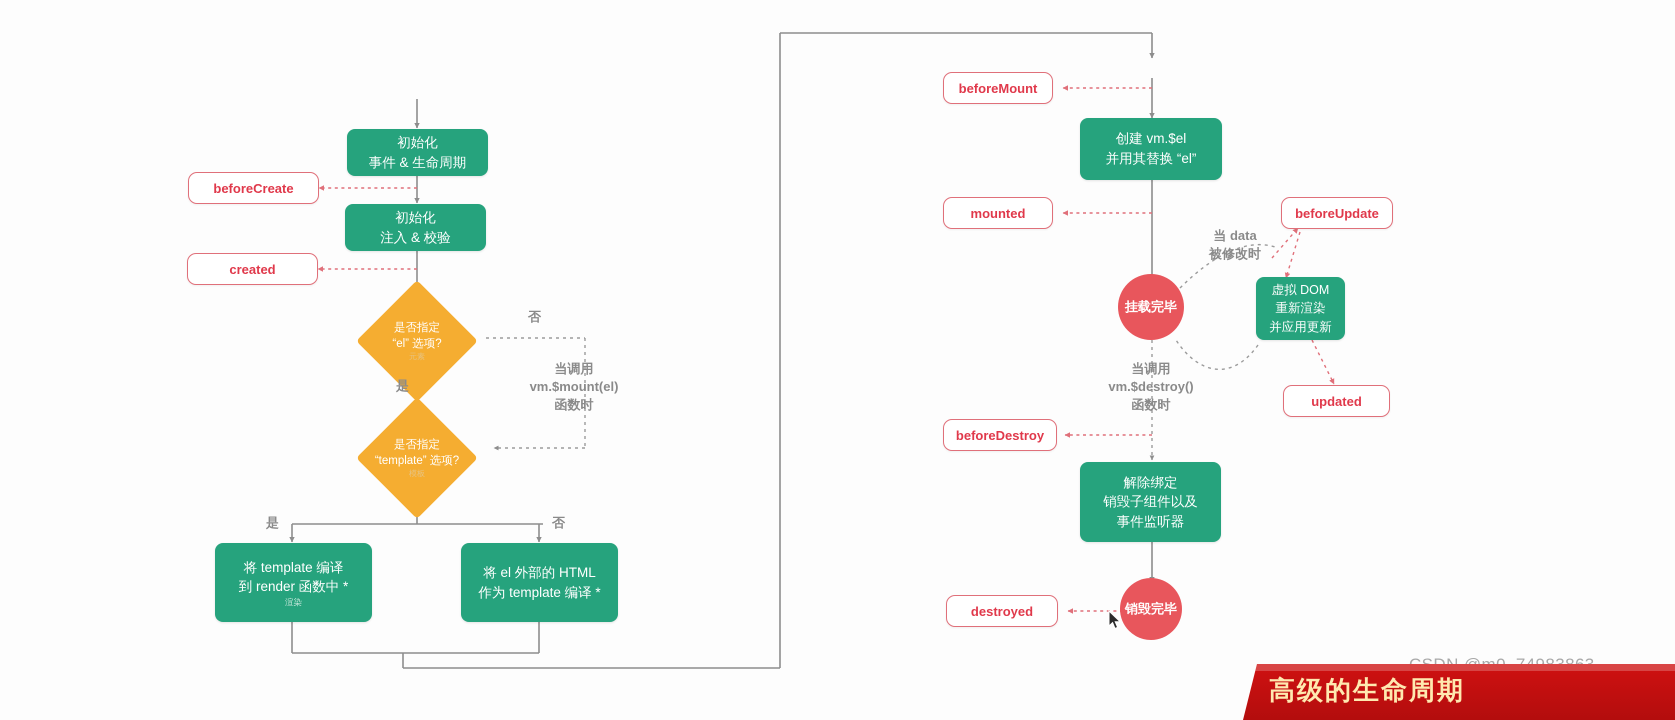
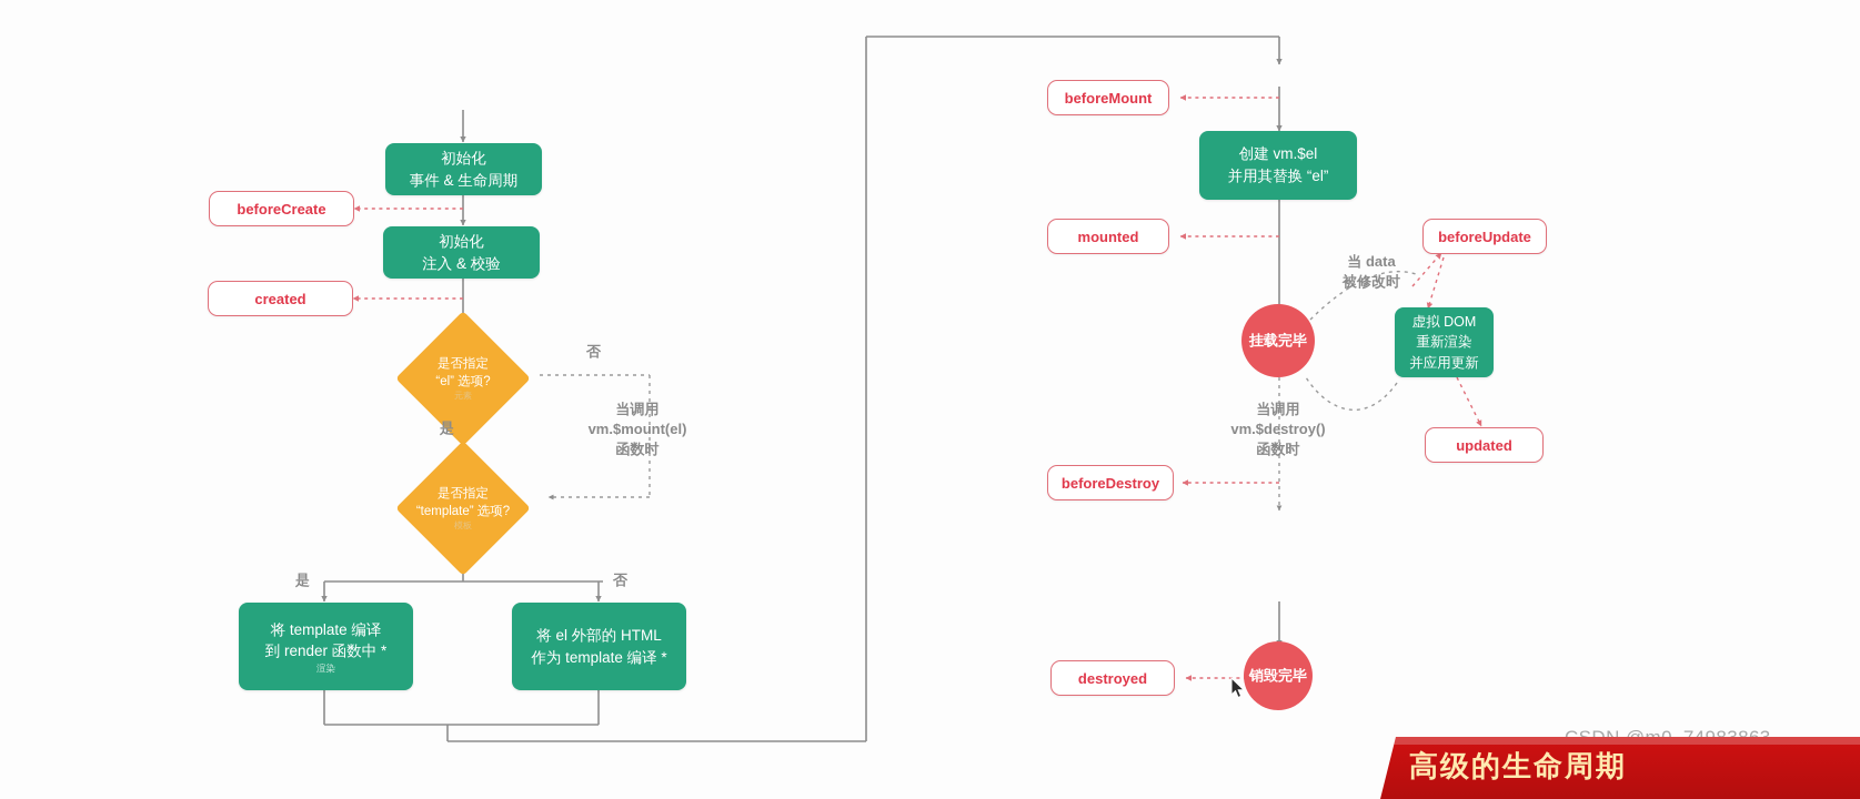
  初始化
  事件 & 生命周期
  初始化
  注入 & 校验
  是否指定
  “el” 选项?
  元素
  是否指定
  “template” 选项?
  模板
  将 template 编译
  到 render 函数中 *
  渲染
  将 el 外部的 HTML
  作为 template 编译 *
  beforeCreate
  created
  否
  是
  是
  否
  当调用
  vm.$mount(el)
  函数时
  创建 vm.$el
  并用其替换 “el”
  挂载完毕
  虚拟 DOM
  重新渲染
  并应用更新
- 解除绑定
- 销毁子组件以及
- 事件监听器
  销毁完毕
  beforeMount
  mounted
  beforeUpdate
  updated
  beforeDestroy
  destroyed
  当 data
  被修改时
  当调用
  vm.$destroy()
  函数时
  高级的生命周期
